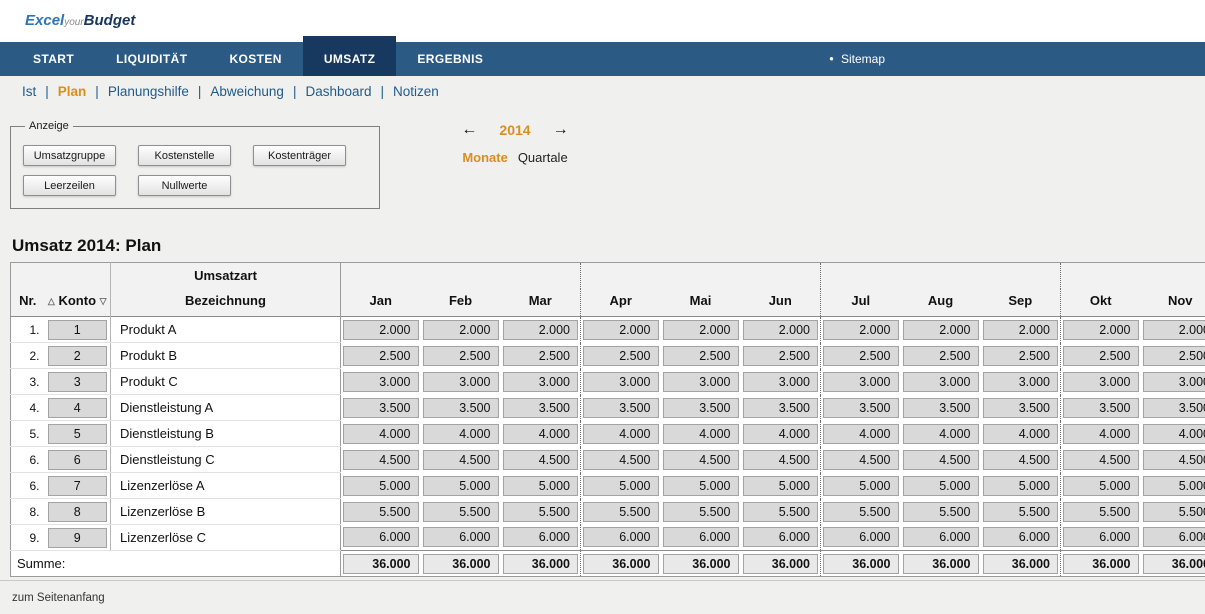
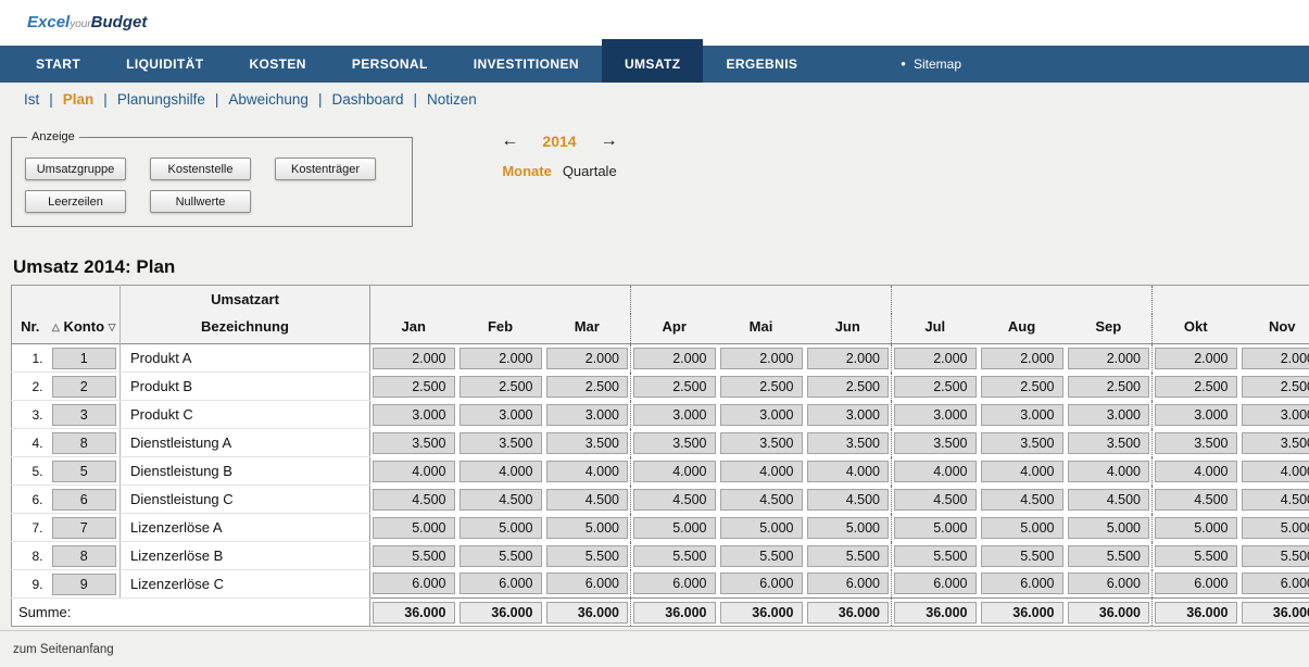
  ExcelyourBudget
  START
  LIQUIDITÄT
  KOSTEN
+ PERSONAL
+ INVESTITIONEN
  UMSATZ
  ERGEBNIS
  ●
  Sitemap
  Ist
  |
  Plan
  |
  Planungshilfe
  |
  Abweichung
  |
  Dashboard
  |
  Notizen
  Anzeige
  Umsatzgruppe
  Kostenstelle
  Kostenträger
  Leerzeilen
  Nullwerte
  ←
  2014
  →
  Monate
  Quartale
  Umsatz 2014: Plan
  Nr.	△ Konto ▽	Umsatzart	Jan	Feb	Mar	Apr	Mai	Jun	Jul	Aug	Sep	Okt	Nov
  Bezeichnung
  1.	1	Produkt A	2.000	2.000	2.000	2.000	2.000	2.000	2.000	2.000	2.000	2.000	2.00
  2.	2	Produkt B	2.500	2.500	2.500	2.500	2.500	2.500	2.500	2.500	2.500	2.500	2.50
  3.	3	Produkt C	3.000	3.000	3.000	3.000	3.000	3.000	3.000	3.000	3.000	3.000	3.00
- 4.	4	Dienstleistung A	3.500	3.500	3.500	3.500	3.500	3.500	3.500	3.500	3.500	3.500	3.50
+ 4.	8	Dienstleistung A	3.500	3.500	3.500	3.500	3.500	3.500	3.500	3.500	3.500	3.500	3.50
  5.	5	Dienstleistung B	4.000	4.000	4.000	4.000	4.000	4.000	4.000	4.000	4.000	4.000	4.00
  6.	6	Dienstleistung C	4.500	4.500	4.500	4.500	4.500	4.500	4.500	4.500	4.500	4.500	4.50
- 6.	7	Lizenzerlöse A	5.000	5.000	5.000	5.000	5.000	5.000	5.000	5.000	5.000	5.000	5.00
+ 7.	7	Lizenzerlöse A	5.000	5.000	5.000	5.000	5.000	5.000	5.000	5.000	5.000	5.000	5.00
  8.	8	Lizenzerlöse B	5.500	5.500	5.500	5.500	5.500	5.500	5.500	5.500	5.500	5.500	5.50
  9.	9	Lizenzerlöse C	6.000	6.000	6.000	6.000	6.000	6.000	6.000	6.000	6.000	6.000	6.00
  Summe:	36.000	36.000	36.000	36.000	36.000	36.000	36.000	36.000	36.000	36.000	36.00
  zum Seitenanfang
